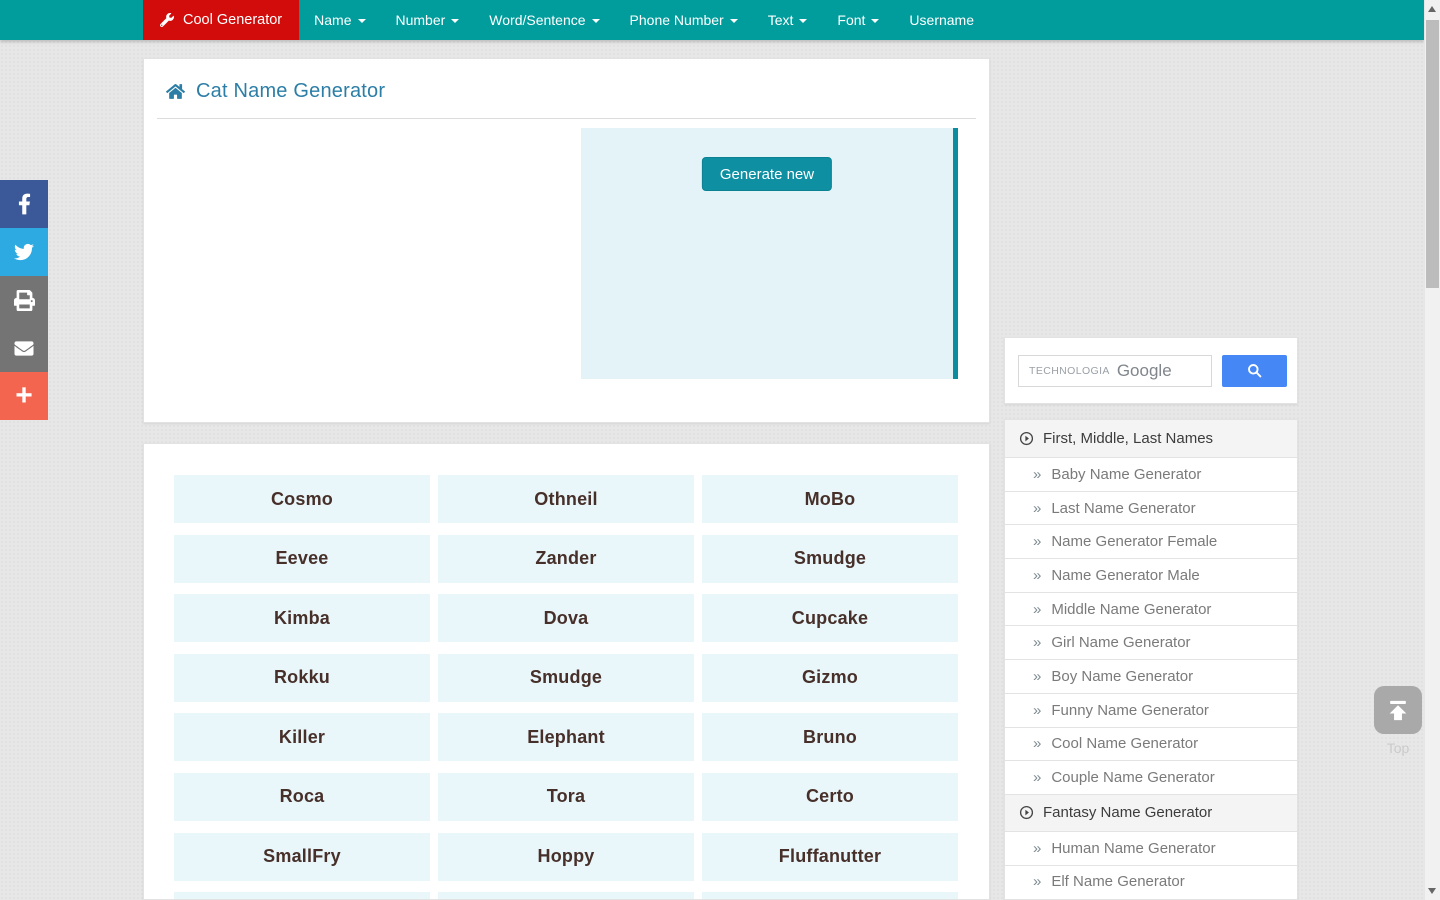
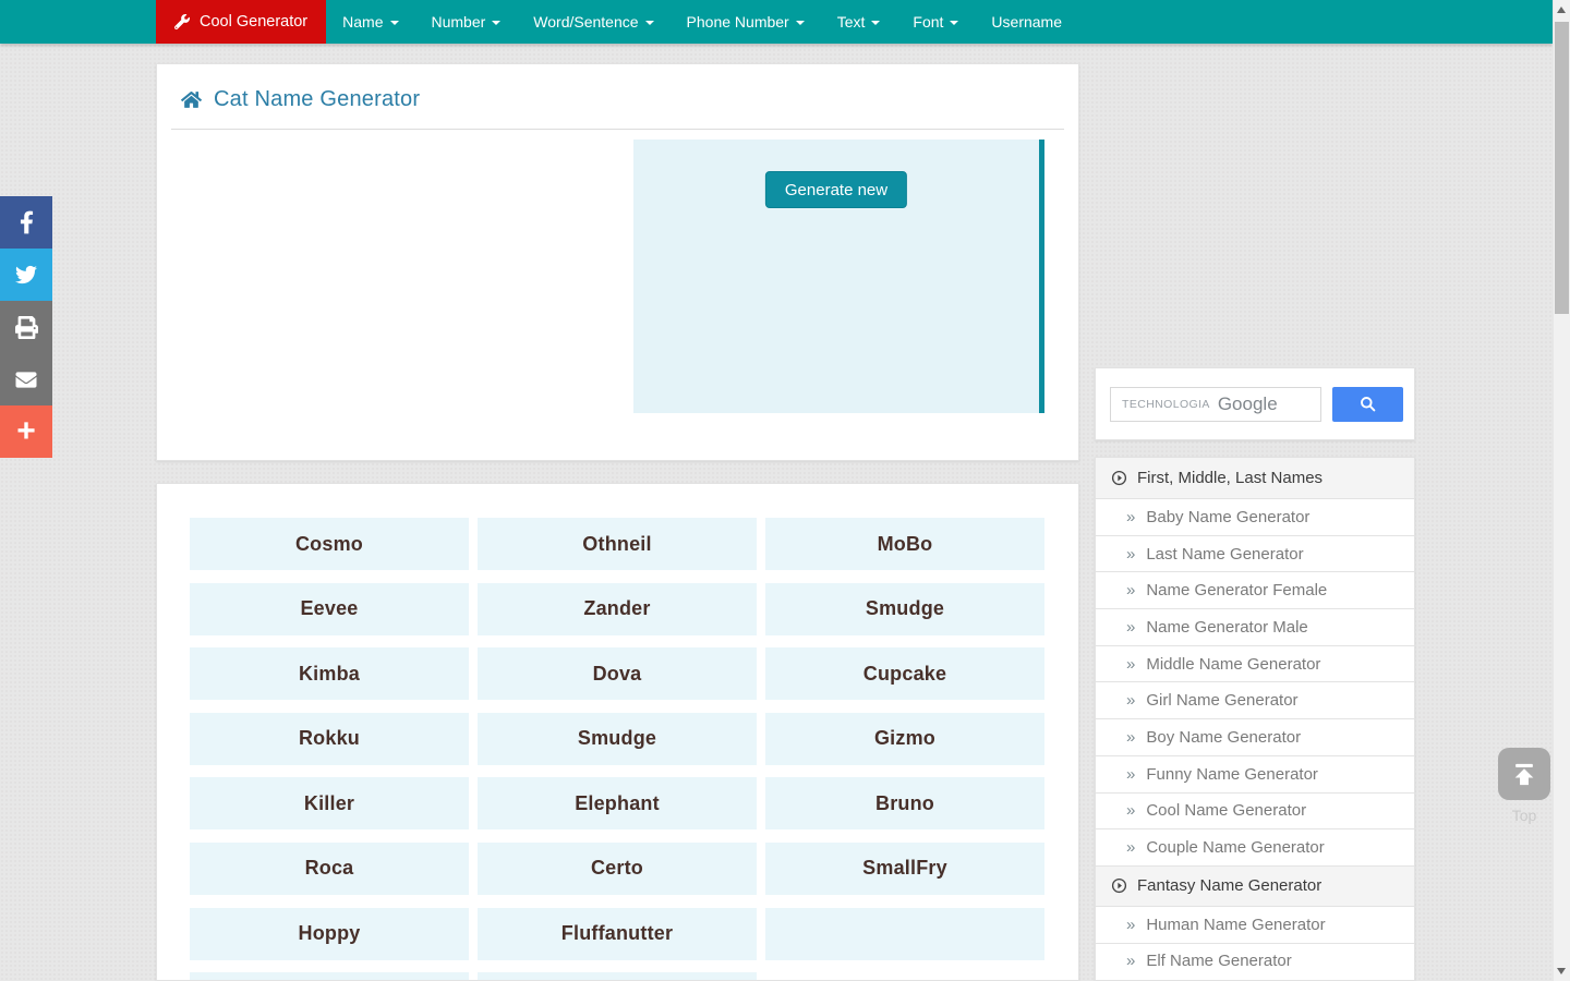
  Cool Generator
  Name
  Number
  Word/Sentence
  Phone Number
  Text
  Font
  Username
  +
  Cat Name Generator
  Generate new
  Cosmo
  Othneil
  MoBo
  Eevee
  Zander
  Smudge
  Kimba
  Dova
  Cupcake
  Rokku
  Smudge
  Gizmo
  Killer
  Elephant
  Bruno
  Roca
- Tora
  Certo
  SmallFry
  Hoppy
  Fluffanutter
  TECHNOLOGIA
  Google
  First, Middle, Last Names
  »
  Baby Name Generator
  »
  Last Name Generator
  »
  Name Generator Female
  »
  Name Generator Male
  »
  Middle Name Generator
  »
  Girl Name Generator
  »
  Boy Name Generator
  »
  Funny Name Generator
  »
  Cool Name Generator
  »
  Couple Name Generator
  Fantasy Name Generator
  »
  Human Name Generator
  »
  Elf Name Generator
  Top
